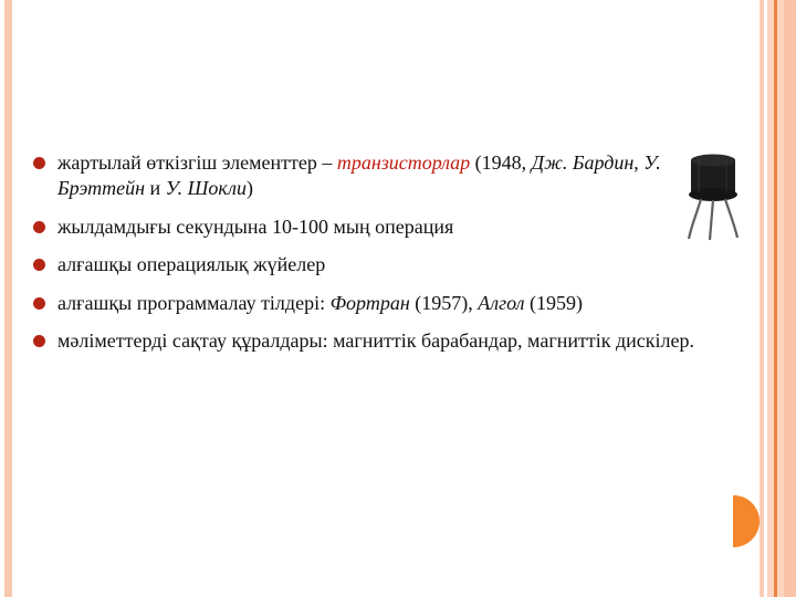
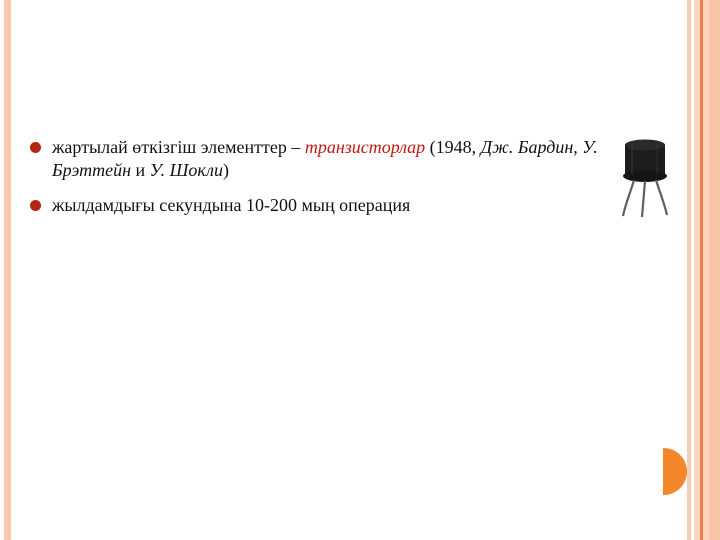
  жартылай өткізгіш элементтер – транзисторлар (1948, Дж. Бардин, У. Брэттейн и У. Шокли)
- жылдамдығы секундына 10-100 мың операция
+ жылдамдығы секундына 10-200 мың операция
- алғашқы операциялық жүйелер
- алғашқы программалау тілдері: Фортран (1957), Алгол (1959)
- мәліметтерді сақтау құралдары: магниттік барабандар, магниттік дискілер.
